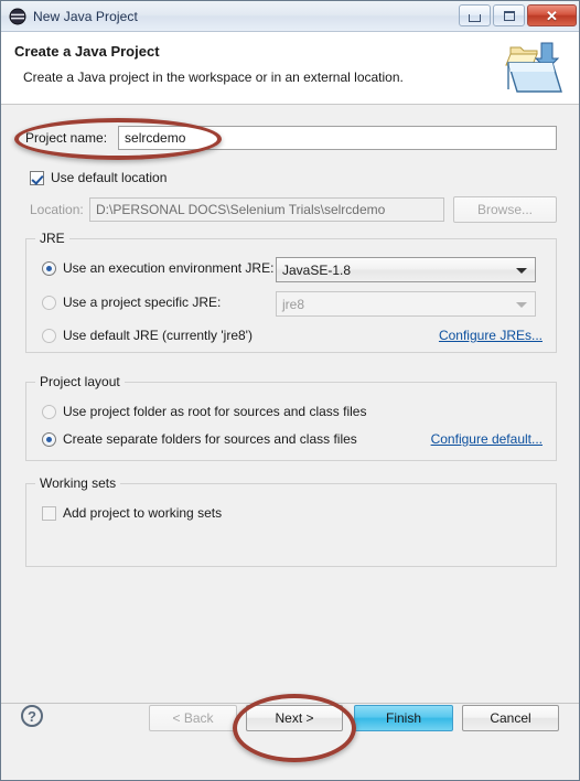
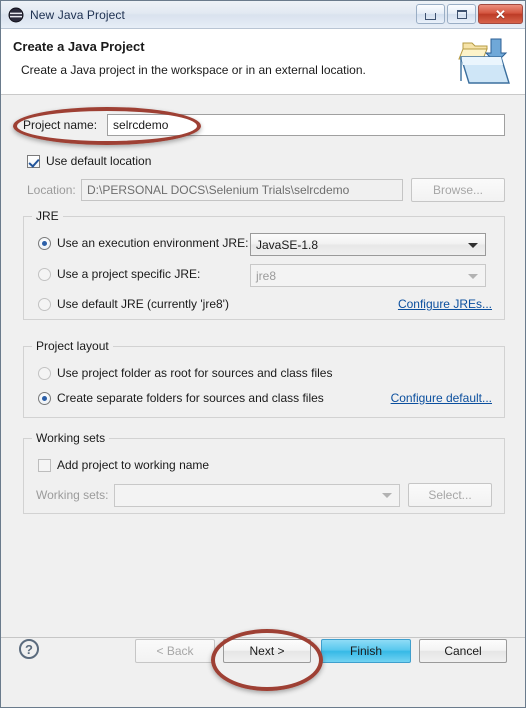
  New Java Project
  ✕
  Create a Java Project
  Create a Java project in the workspace or in an external location.
  Project name:
  selrcdemo
  Use default location
  Location:
  D:\PERSONAL DOCS\Selenium Trials\selrcdemo
  Browse...
  JRE
  Use an execution environment JRE:
  JavaSE-1.8
  Use a project specific JRE:
  jre8
  Use default JRE (currently 'jre8')
  Configure JREs...
  Project layout
  Use project folder as root for sources and class files
  Create separate folders for sources and class files
  Configure default...
  Working sets
- Add project to working sets
+ Add project to working name
+ Working sets:
+ Select...
  ?
  < Back
  Next >
  Finish
  Cancel
